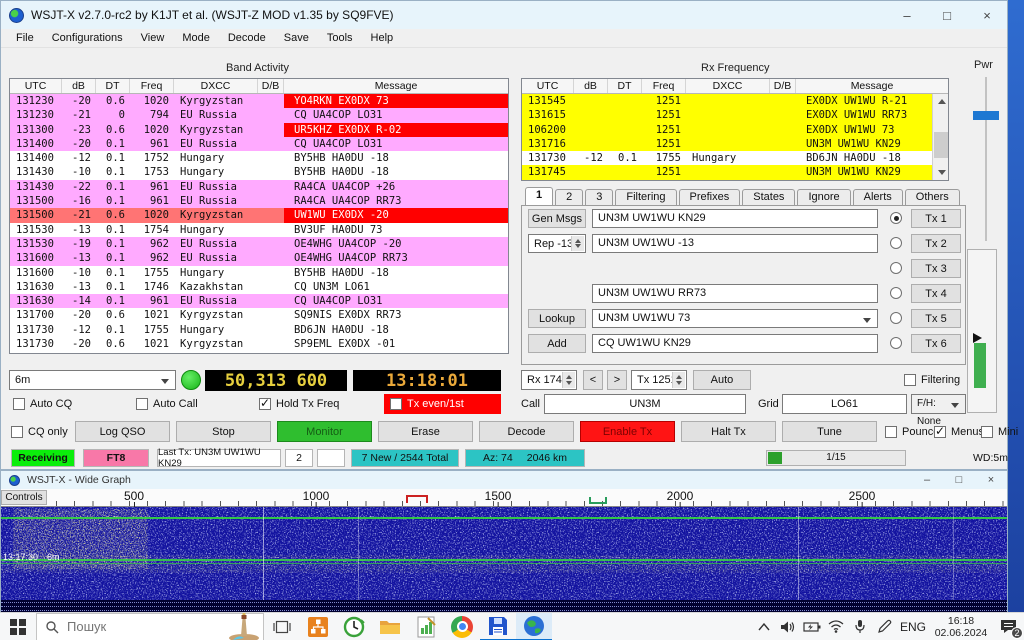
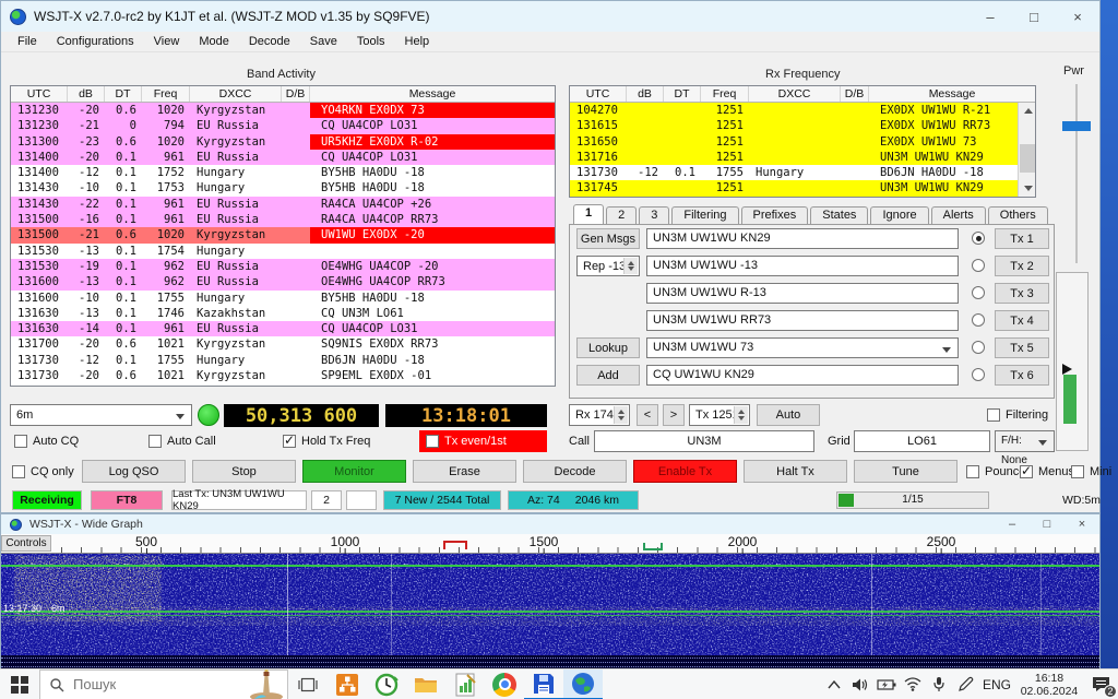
  WSJT-X v2.7.0-rc2 by K1JT et al. (WSJT-Z MOD v1.35 by SQ9FVE)
  –
  □
  ×
  File
  Configurations
  View
  Mode
  Decode
  Save
  Tools
  Help
  Band Activity
  UTC
  dB
  DT
  Freq
  DXCC
  D/B
  Message
  131230
  -20
  0.6
  1020
  Kyrgyzstan
  YO4RKN EX0DX 73
  131230
  -21
  0
  794
  EU Russia
  CQ UA4COP LO31
  131300
  -23
  0.6
  1020
  Kyrgyzstan
  UR5KHZ EX0DX R-02
  131400
  -20
  0.1
  961
  EU Russia
  CQ UA4COP LO31
  131400
  -12
  0.1
  1752
  Hungary
  BY5HB HA0DU -18
  131430
  -10
  0.1
  1753
  Hungary
  BY5HB HA0DU -18
  131430
  -22
  0.1
  961
  EU Russia
  RA4CA UA4COP +26
  131500
  -16
  0.1
  961
  EU Russia
  RA4CA UA4COP RR73
  131500
  -21
  0.6
  1020
  Kyrgyzstan
  UW1WU EX0DX -20
  131530
  -13
  0.1
  1754
  Hungary
- BV3UF HA0DU 73
  131530
  -19
  0.1
  962
  EU Russia
  OE4WHG UA4COP -20
  131600
  -13
  0.1
  962
  EU Russia
  OE4WHG UA4COP RR73
  131600
  -10
  0.1
  1755
  Hungary
  BY5HB HA0DU -18
  131630
  -13
  0.1
  1746
  Kazakhstan
  CQ UN3M LO61
  131630
  -14
  0.1
  961
  EU Russia
  CQ UA4COP LO31
  131700
  -20
  0.6
  1021
  Kyrgyzstan
  SQ9NIS EX0DX RR73
  131730
  -12
  0.1
  1755
  Hungary
  BD6JN HA0DU -18
  131730
  -20
  0.6
  1021
  Kyrgyzstan
  SP9EML EX0DX -01
  Rx Frequency
  UTC
  dB
  DT
  Freq
  DXCC
  D/B
  Message
- 131545
+ 104270
  1251
  EX0DX UW1WU R-21
  131615
  1251
  EX0DX UW1WU RR73
- 106200
+ 131650
  1251
  EX0DX UW1WU 73
  131716
  1251
  UN3M UW1WU KN29
  131730
  -12
  0.1
  1755
  Hungary
  BD6JN HA0DU -18
  131745
  1251
  UN3M UW1WU KN29
  Pwr
  1
  2
  3
  Filtering
  Prefixes
  States
  Ignore
  Alerts
  Others
  Gen Msgs
  Rep -1
  Lookup
  Add
  UN3M UW1WU KN29
  UN3M UW1WU -13
+ UN3M UW1WU R-13
  UN3M UW1WU RR73
  UN3M UW1WU 73
  CQ UW1WU KN29
  Tx 1
  Tx 2
  Tx 3
  Tx 4
  Tx 5
  Tx 6
  Rx 174
  <
  >
  Tx 125
  Auto
  Filtering
  Call
  UN3M
  Grid
  LO61
  F/H: None
  6m
  50,313 600
  13:18:01
  Auto CQ
  Auto Call
  Hold Tx Freq
  Tx even/1st
  CQ only
  Log QSO
  Stop
  Monitor
  Erase
  Decode
  Enable Tx
  Halt Tx
  Tune
  Pounc
  Menu
  Mini
  Receiving
  FT8
  Last Tx: UN3M UW1WU KN29
  2
  7 New / 2544 Total
  Az: 74
  2046 km
  1/15
  WD:5m
  WSJT-X - Wide Graph
  –
  □
  ×
  Controls
  500
  1000
  1500
  2000
  2500
  13:17:30
  6m
  Пошук
  ENG
  16:18
  02.06.2024
  2
